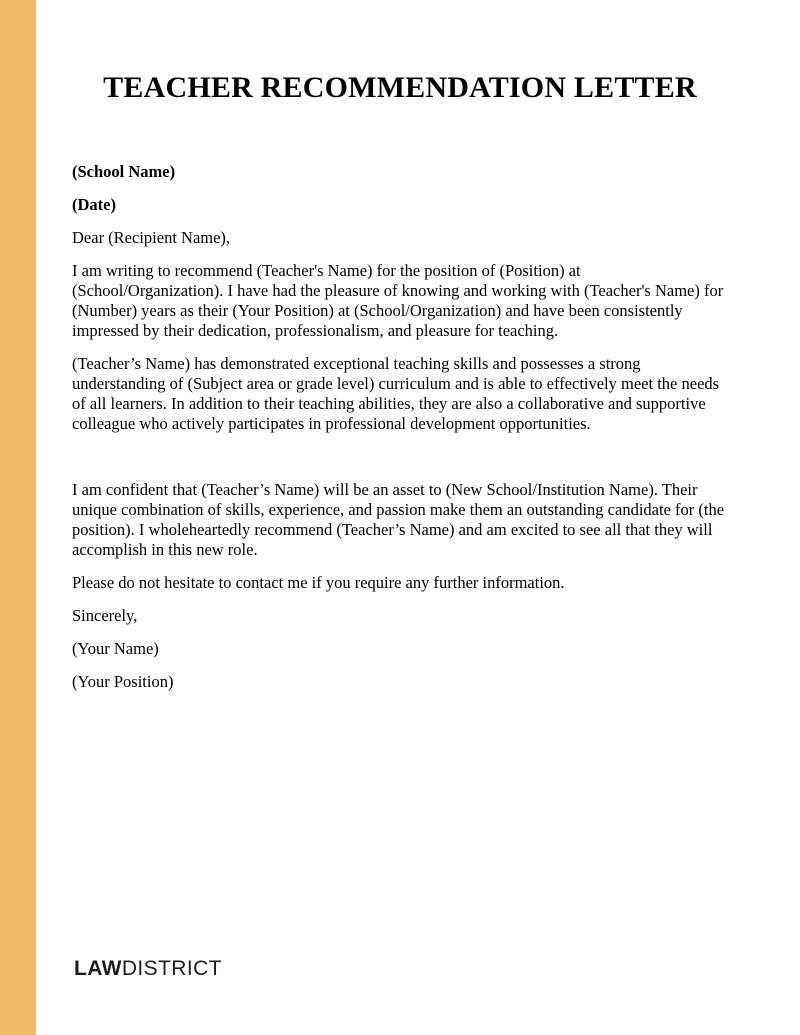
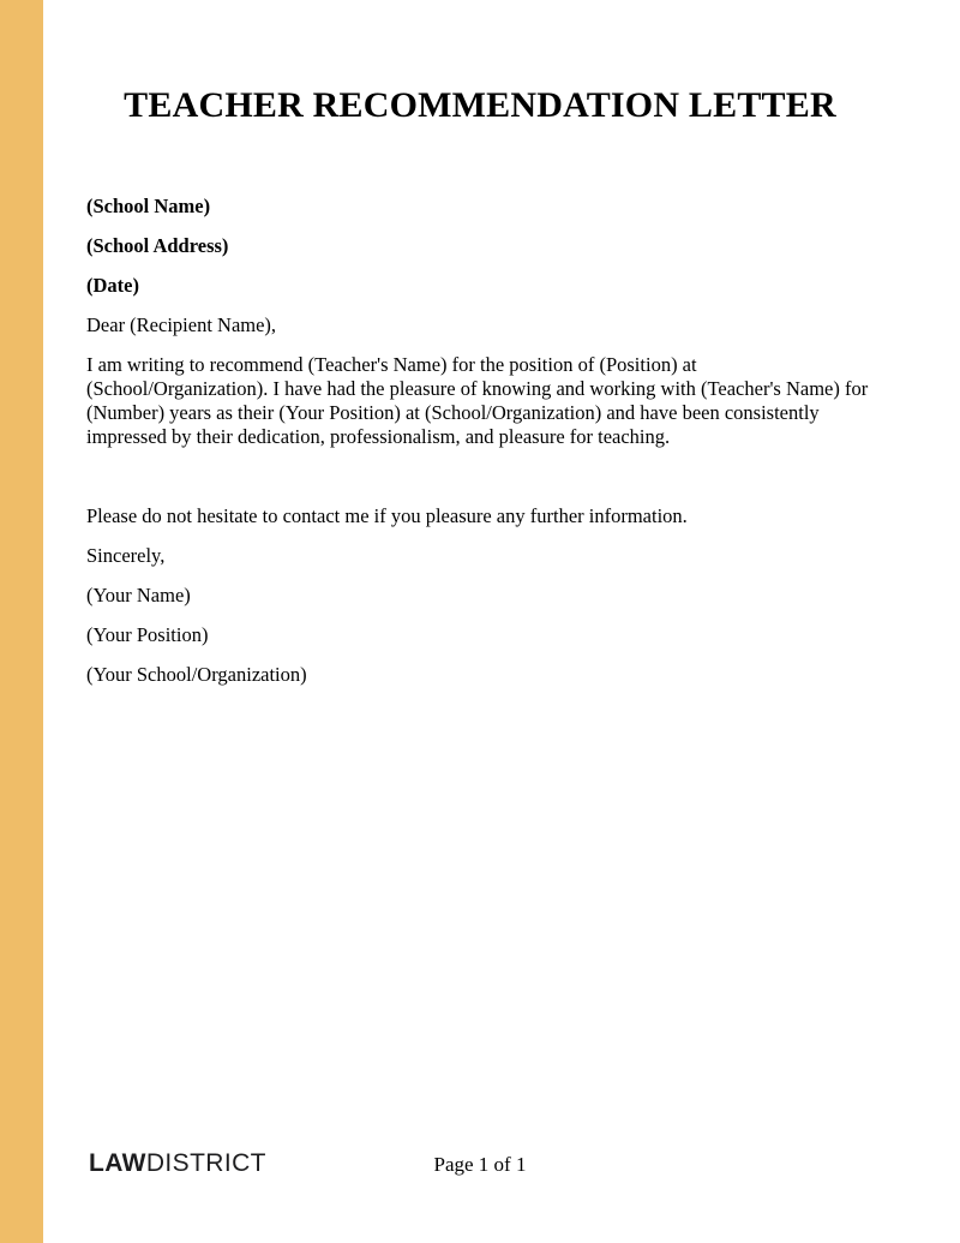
  TEACHER RECOMMENDATION LETTER
  (School Name)
+ (School Address)
  (Date)
  Dear (Recipient Name),
  I am writing to recommend (Teacher's Name) for the position of (Position) at (School/Organization). I have had the pleasure of knowing and working with (Teacher's Name) for (Number) years as their (Your Position) at (School/Organization) and have been consistently impressed by their dedication, professionalism, and pleasure for teaching.
- (Teacher’s Name) has demonstrated exceptional teaching skills and possesses a strong understanding of (Subject area or grade level) curriculum and is able to effectively meet the needs of all learners. In addition to their teaching abilities, they are also a collaborative and supportive colleague who actively participates in professional development opportunities.
- I am confident that (Teacher’s Name) will be an asset to (New School/Institution Name). Their unique combination of skills, experience, and passion make them an outstanding candidate for (the position). I wholeheartedly recommend (Teacher’s Name) and am excited to see all that they will accomplish in this new role.
- Please do not hesitate to contact me if you require any further information.
+ Please do not hesitate to contact me if you pleasure any further information.
  Sincerely,
  (Your Name)
  (Your Position)
+ (Your School/Organization)
  LAWDISTRICT
+ Page 1 of 1
